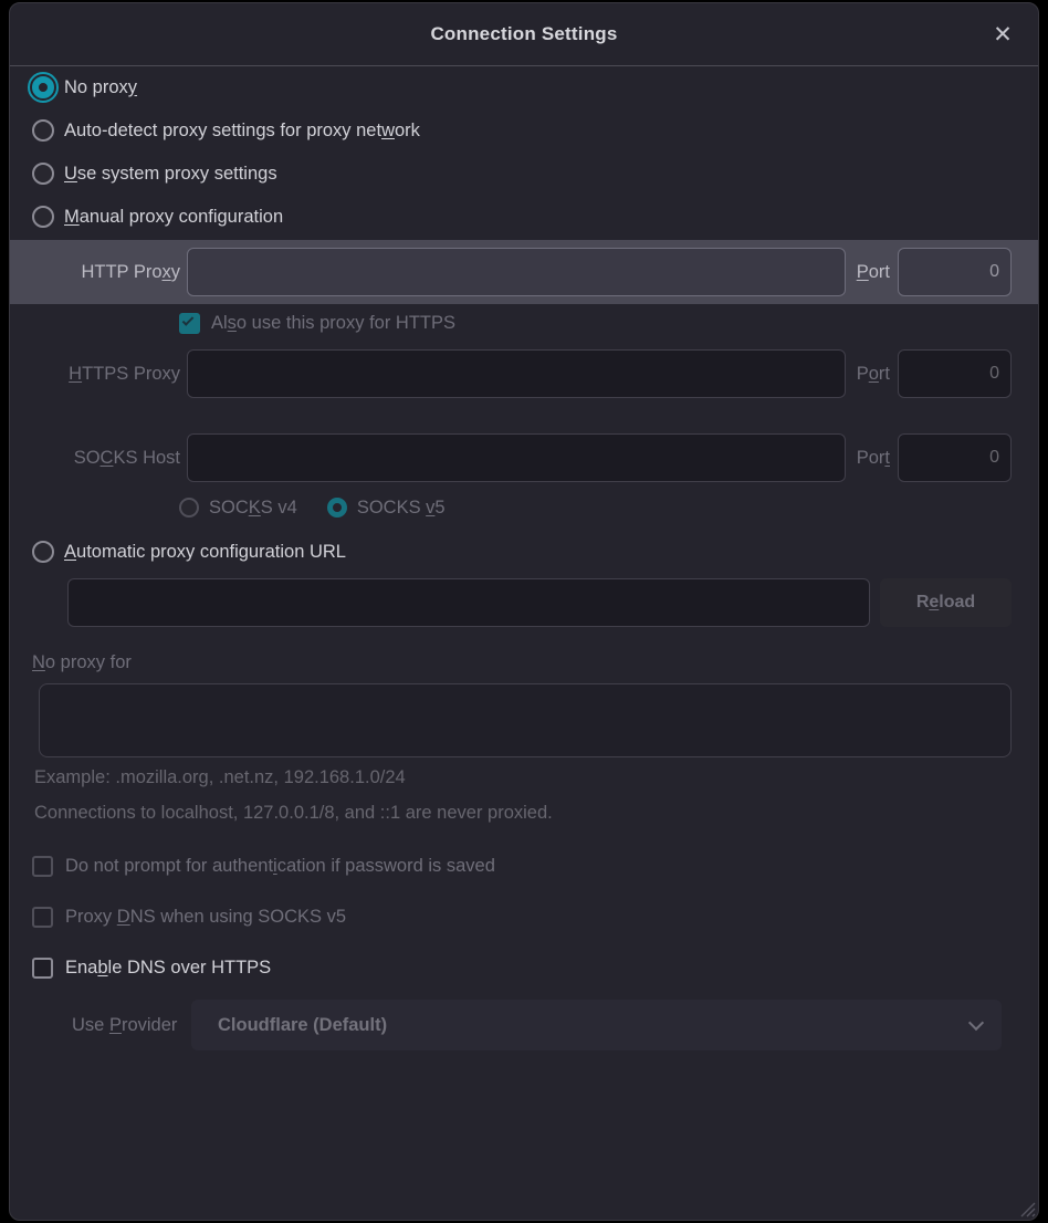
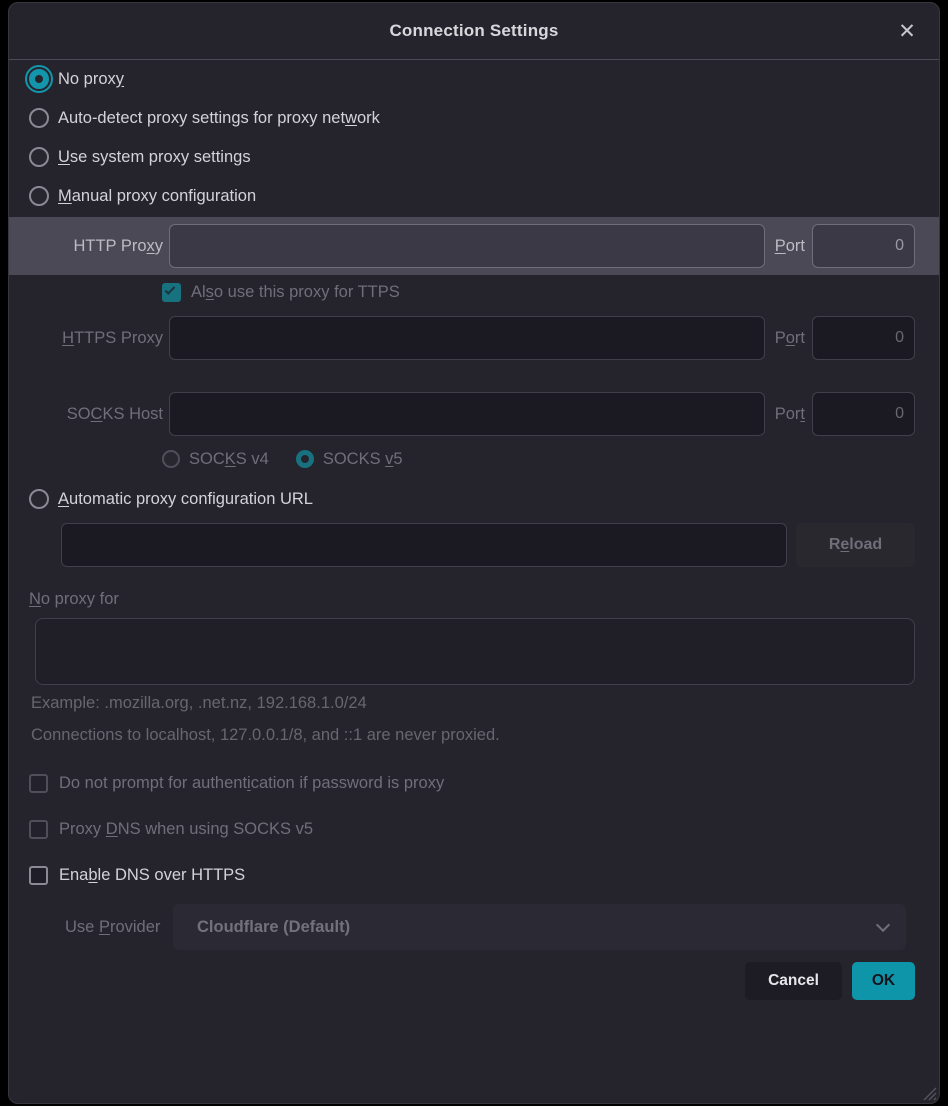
  Connection Settings
  ✕
  No proxy
  Auto-detect proxy settings for proxy network
  Use system proxy settings
  Manual proxy configuration
  HTTP Proxy
  Port
  0
- Also use this proxy for HTTPS
+ Also use this proxy for TTPS
  HTTPS Proxy
  Port
  0
  SOCKS Host
  Port
  0
  SOCKS v4
  SOCKS v5
  Automatic proxy configuration URL
  Reload
  N
  o proxy for
  Example: .mozilla.org, .net.nz, 192.168.1.0/24
  Connections to localhost, 127.0.0.1/8, and ::1 are never proxied.
- Do not prompt for authentication if password is saved
+ Do not prompt for authentication if password is proxy
  Proxy DNS when using SOCKS v5
  Enable DNS over HTTPS
  Use Provider
  Cloudflare (Default)
+ Cancel
+ OK
